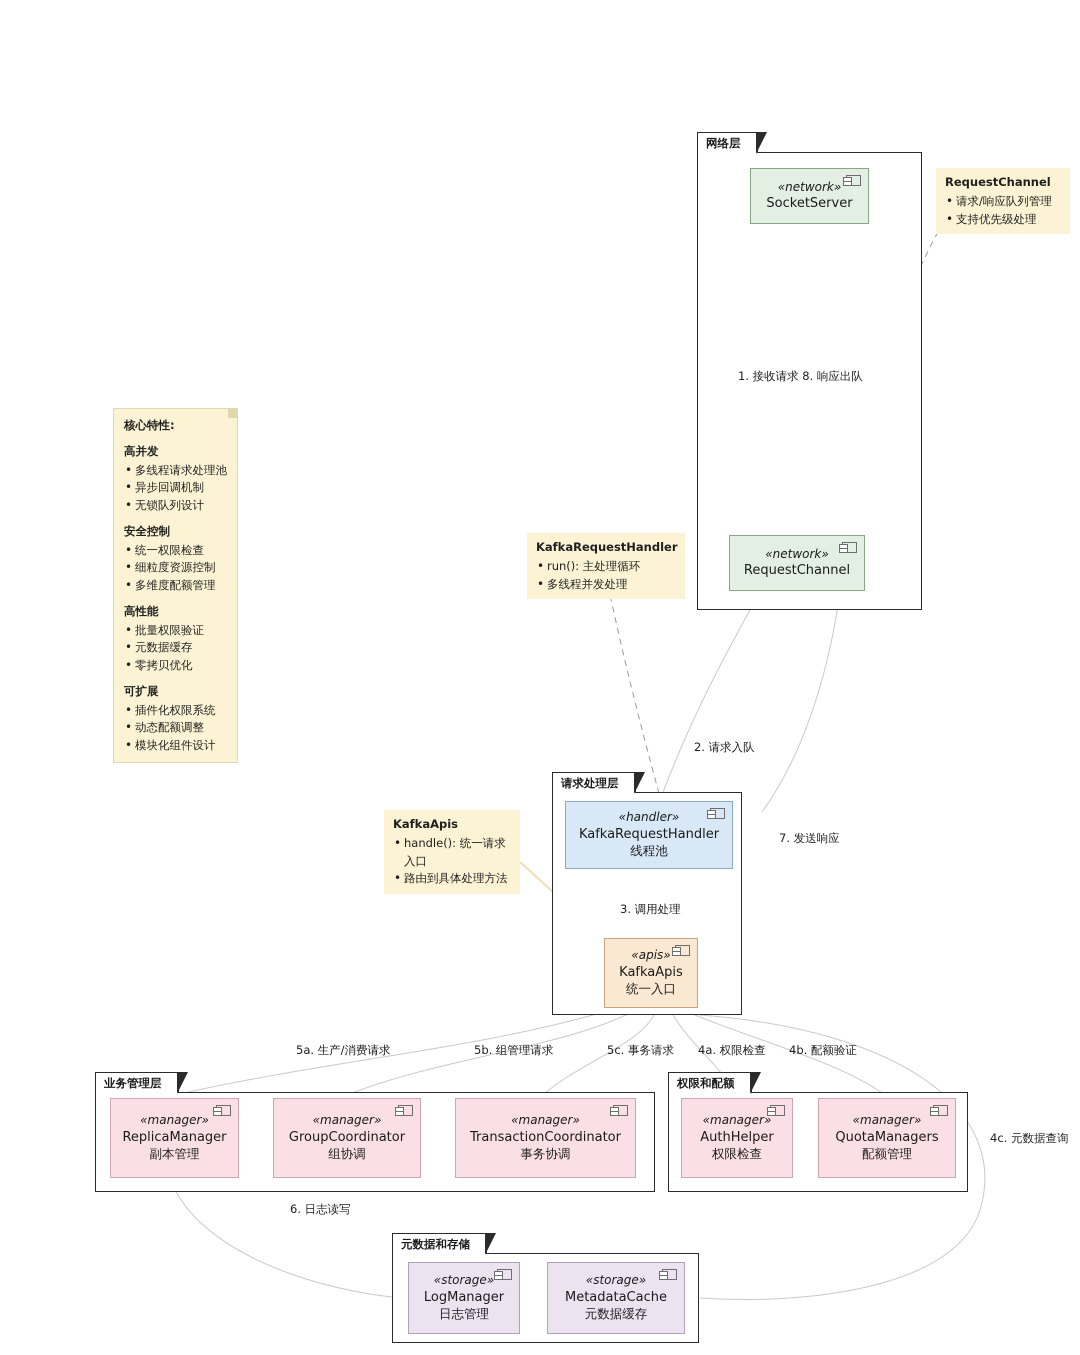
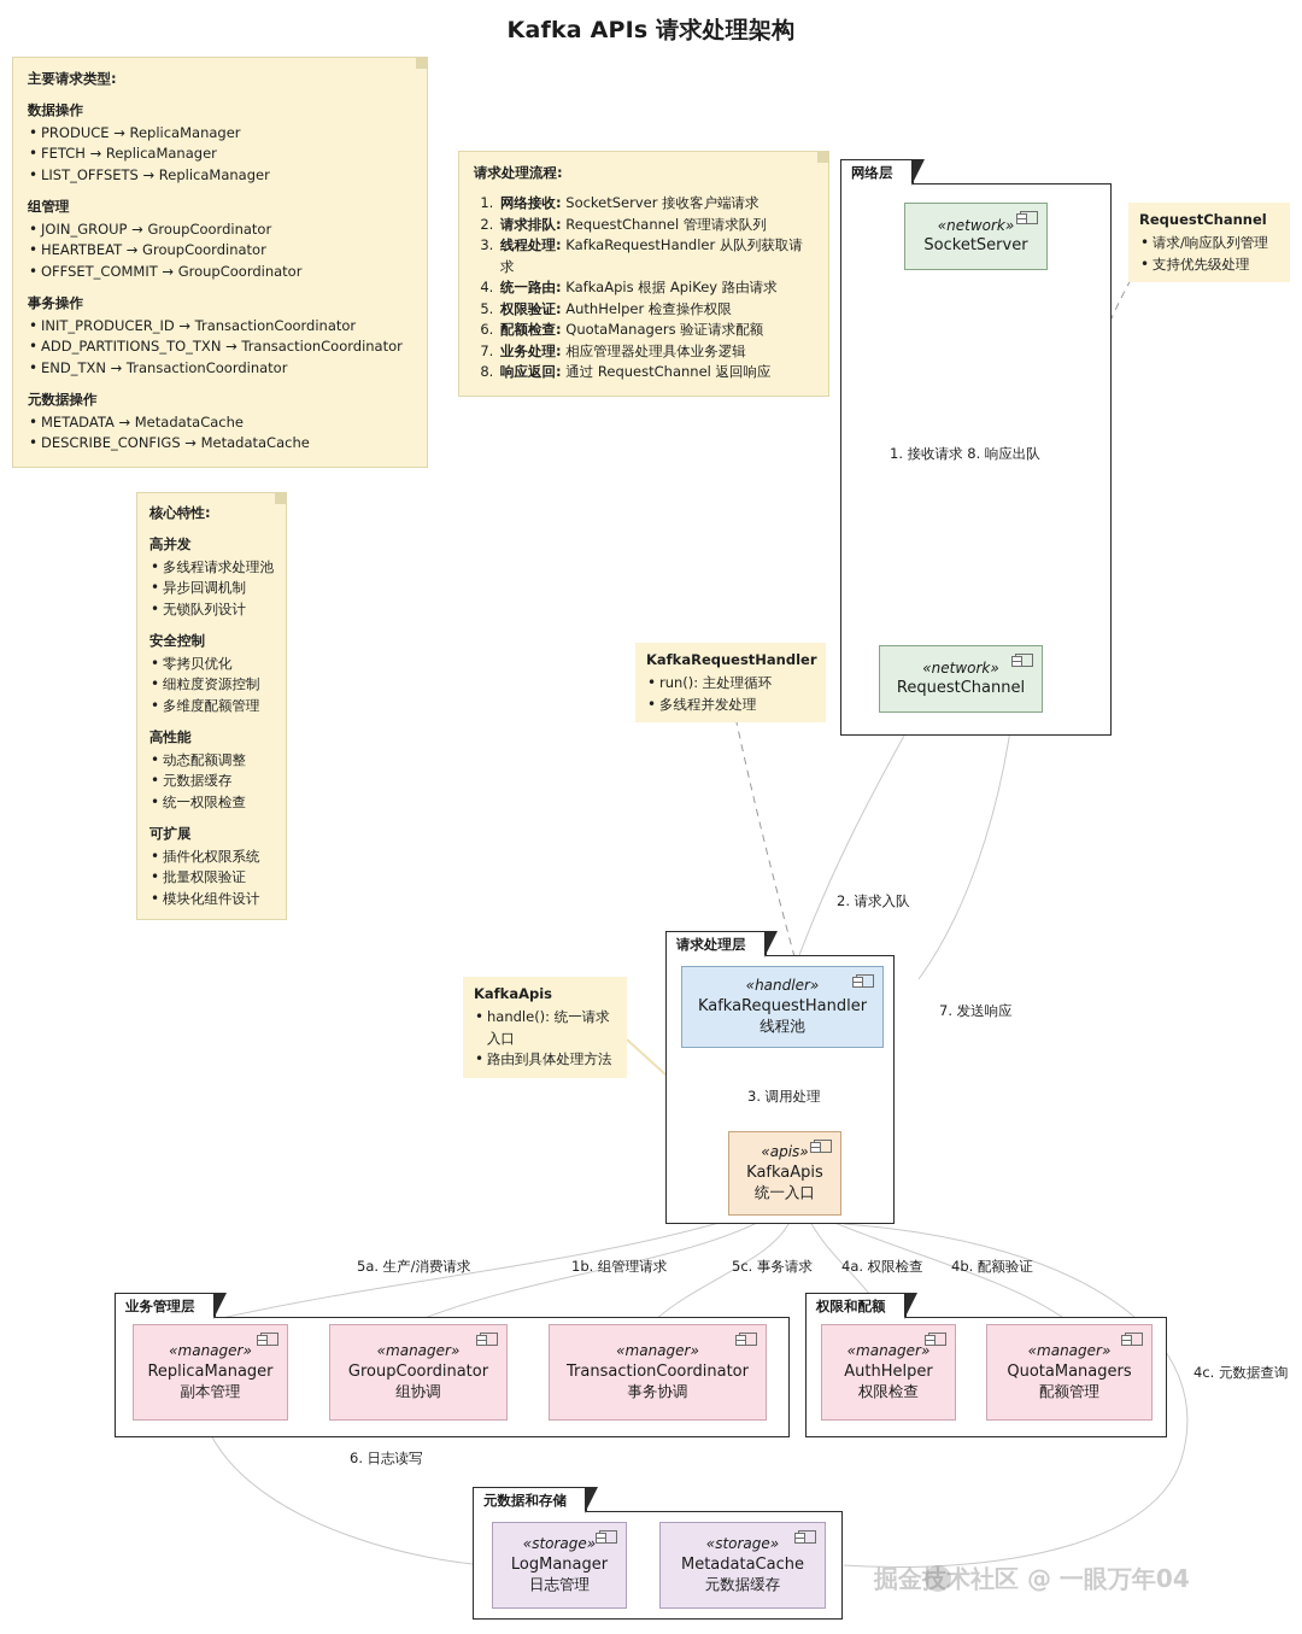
+ Kafka APIs 请求处理架构
+ 主要请求类型:
+ 数据操作
+ PRODUCE → ReplicaManager
+ FETCH → ReplicaManager
+ LIST_OFFSETS → ReplicaManager
+ 组管理
+ JOIN_GROUP → GroupCoordinator
+ HEARTBEAT → GroupCoordinator
+ OFFSET_COMMIT → GroupCoordinator
+ 事务操作
+ INIT_PRODUCER_ID → TransactionCoordinator
+ ADD_PARTITIONS_TO_TXN → TransactionCoordinator
+ END_TXN → TransactionCoordinator
+ 元数据操作
+ METADATA → MetadataCache
+ DESCRIBE_CONFIGS → MetadataCache
+ 请求处理流程:
+ 网络接收: SocketServer 接收客户端请求
+ 请求排队: RequestChannel 管理请求队列
+ 线程处理: KafkaRequestHandler 从队列获取请求
+ 统一路由: KafkaApis 根据 ApiKey 路由请求
+ 权限验证: AuthHelper 检查操作权限
+ 配额检查: QuotaManagers 验证请求配额
+ 业务处理: 相应管理器处理具体业务逻辑
+ 响应返回: 通过 RequestChannel 返回响应
  核心特性:
  高并发
  多线程请求处理池
  异步回调机制
  无锁队列设计
  安全控制
- 统一权限检查
+ 零拷贝优化
  细粒度资源控制
  多维度配额管理
  高性能
- 批量权限验证
+ 动态配额调整
  元数据缓存
- 零拷贝优化
+ 统一权限检查
  可扩展
  插件化权限系统
- 动态配额调整
+ 批量权限验证
  模块化组件设计
  RequestChannel
  请求/响应队列管理
  支持优先级处理
  KafkaRequestHandler
  run(): 主处理循环
  多线程并发处理
  KafkaApis
  handle(): 统一请求入口
  路由到具体处理方法
  网络层
  «network»
  SocketServer
  «network»
  RequestChannel
  1. 接收请求 8. 响应出队
  请求处理层
  «handler»
  KafkaRequestHandler
  线程池
  «apis»
  KafkaApis
  统一入口
  2. 请求入队
  7. 发送响应
  3. 调用处理
  业务管理层
  «manager»
  ReplicaManager
  副本管理
  «manager»
  GroupCoordinator
  组协调
  «manager»
  TransactionCoordinator
  事务协调
  权限和配额
  «manager»
  AuthHelper
  权限检查
  «manager»
  QuotaManagers
  配额管理
  元数据和存储
  «storage»
  LogManager
  日志管理
  «storage»
  MetadataCache
  元数据缓存
  5a. 生产/消费请求
- 5b. 组管理请求
+ 1b. 组管理请求
  5c. 事务请求
  4a. 权限检查
  4b. 配额验证
  4c. 元数据查询
  6. 日志读写
+ 掘金技术社区 @ 一眼万年04
